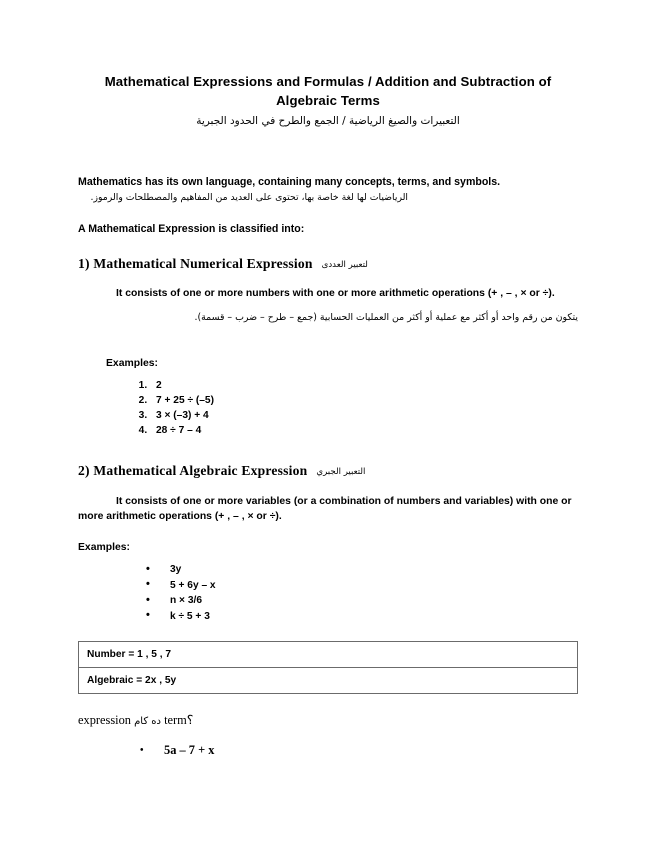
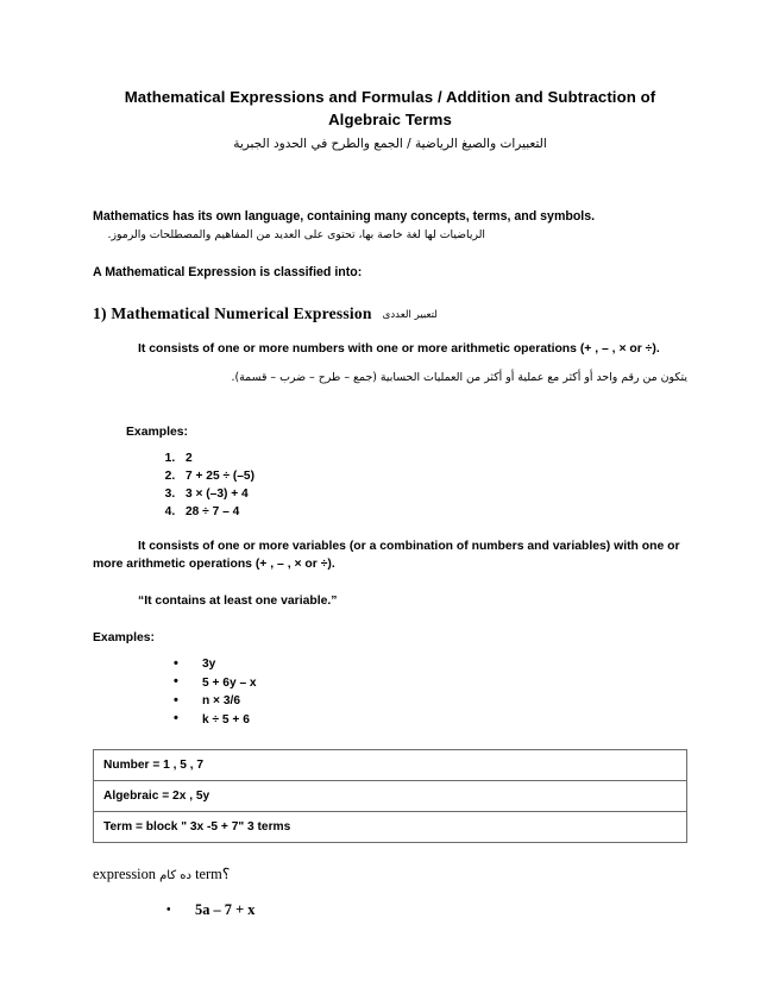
  Mathematical Expressions and Formulas / Addition and Subtraction of Algebraic Terms
  التعبيرات والصيغ الرياضية / الجمع والطرح في الحدود الجبرية
  Mathematics has its own language, containing many concepts, terms, and symbols.
  الرياضيات لها لغة خاصة بها، تحتوى على العديد من المفاهيم والمصطلحات والرموز.
  A Mathematical Expression is classified into:
  1) Mathematical Numerical Expression
  لتعبير العددى
  It consists of one or more numbers with one or more arithmetic operations (+ , – , × or ÷).
  يتكون من رقم واحد أو أكثر مع عملية أو أكثر من العمليات الحسابية (جمع – طرح – ضرب – قسمة).
  Examples:
  2
  7 + 25 ÷ (–5)
  3 × (–3) + 4
  28 ÷ 7 – 4
- 2) Mathematical Algebraic Expression
- التعبير الجبري
  It consists of one or more variables (or a combination of numbers and variables) with one or more arithmetic operations (+ , – , × or ÷).
+ “It contains at least one variable.”
  Examples:
  3y
  5 + 6y – x
  n × 3/6
- k ÷ 5 + 3
+ k ÷ 5 + 6
  Number = 1 , 5 , 7
  Algebraic = 2x , 5y
+ Term = block " 3x -5 + 7" 3 terms
  expression ده كام term؟
  5a – 7 + x
